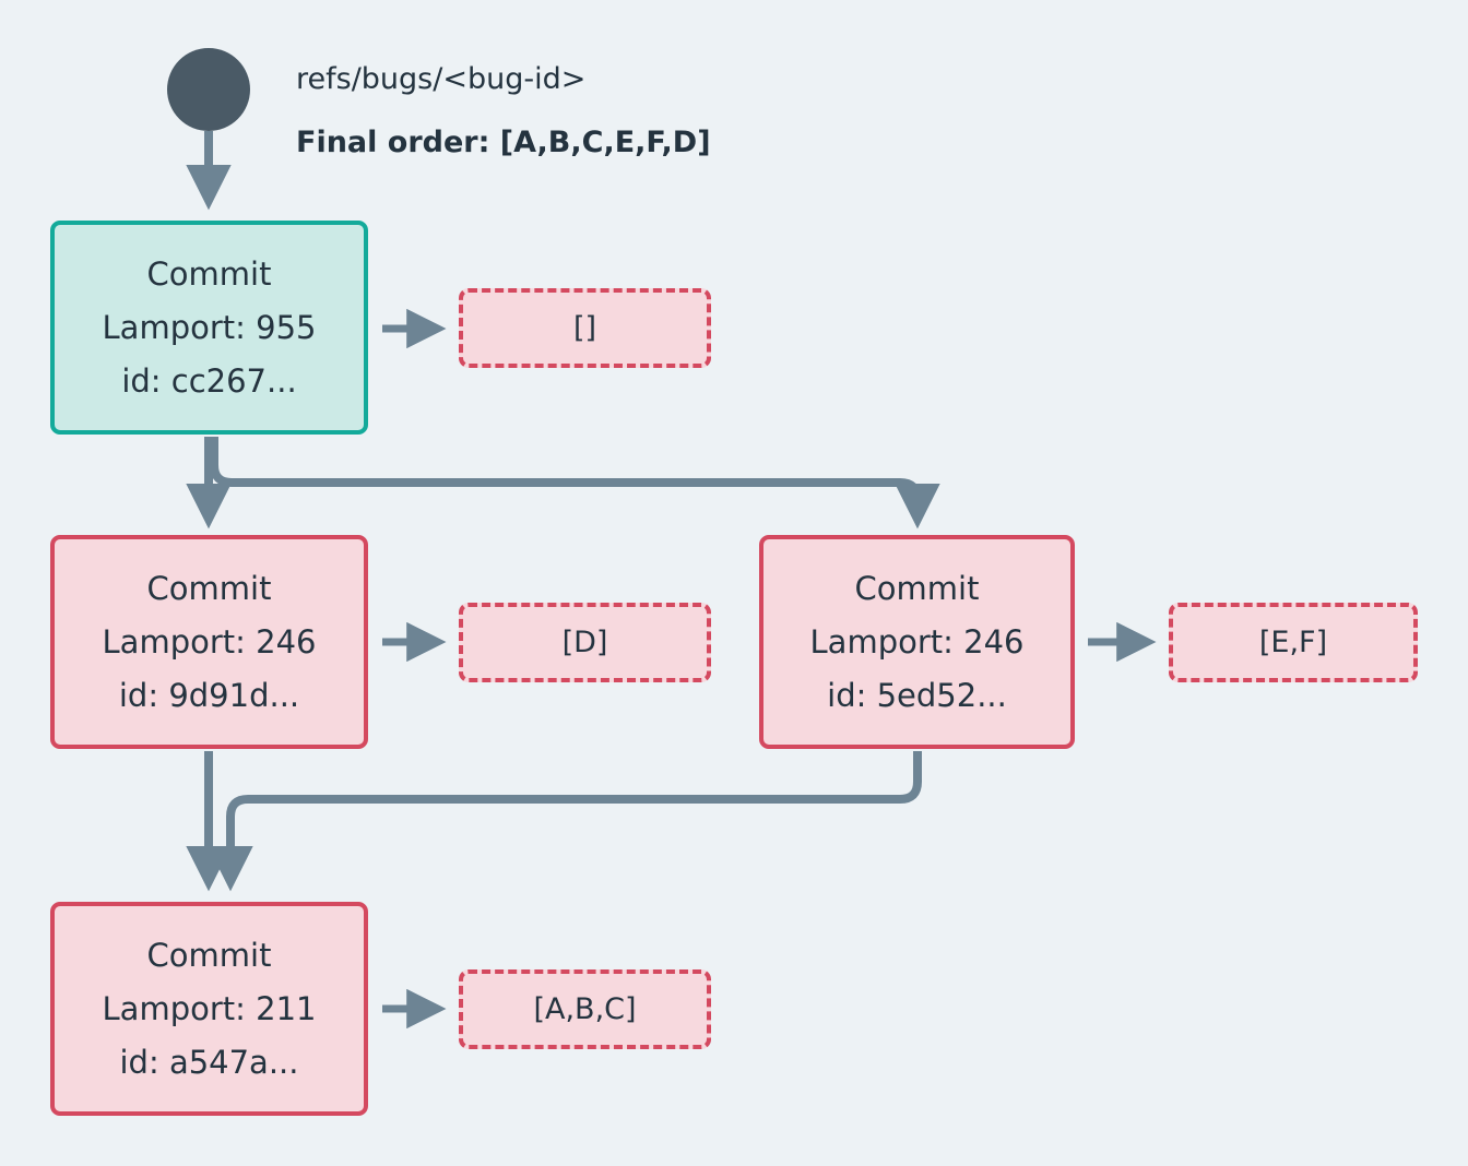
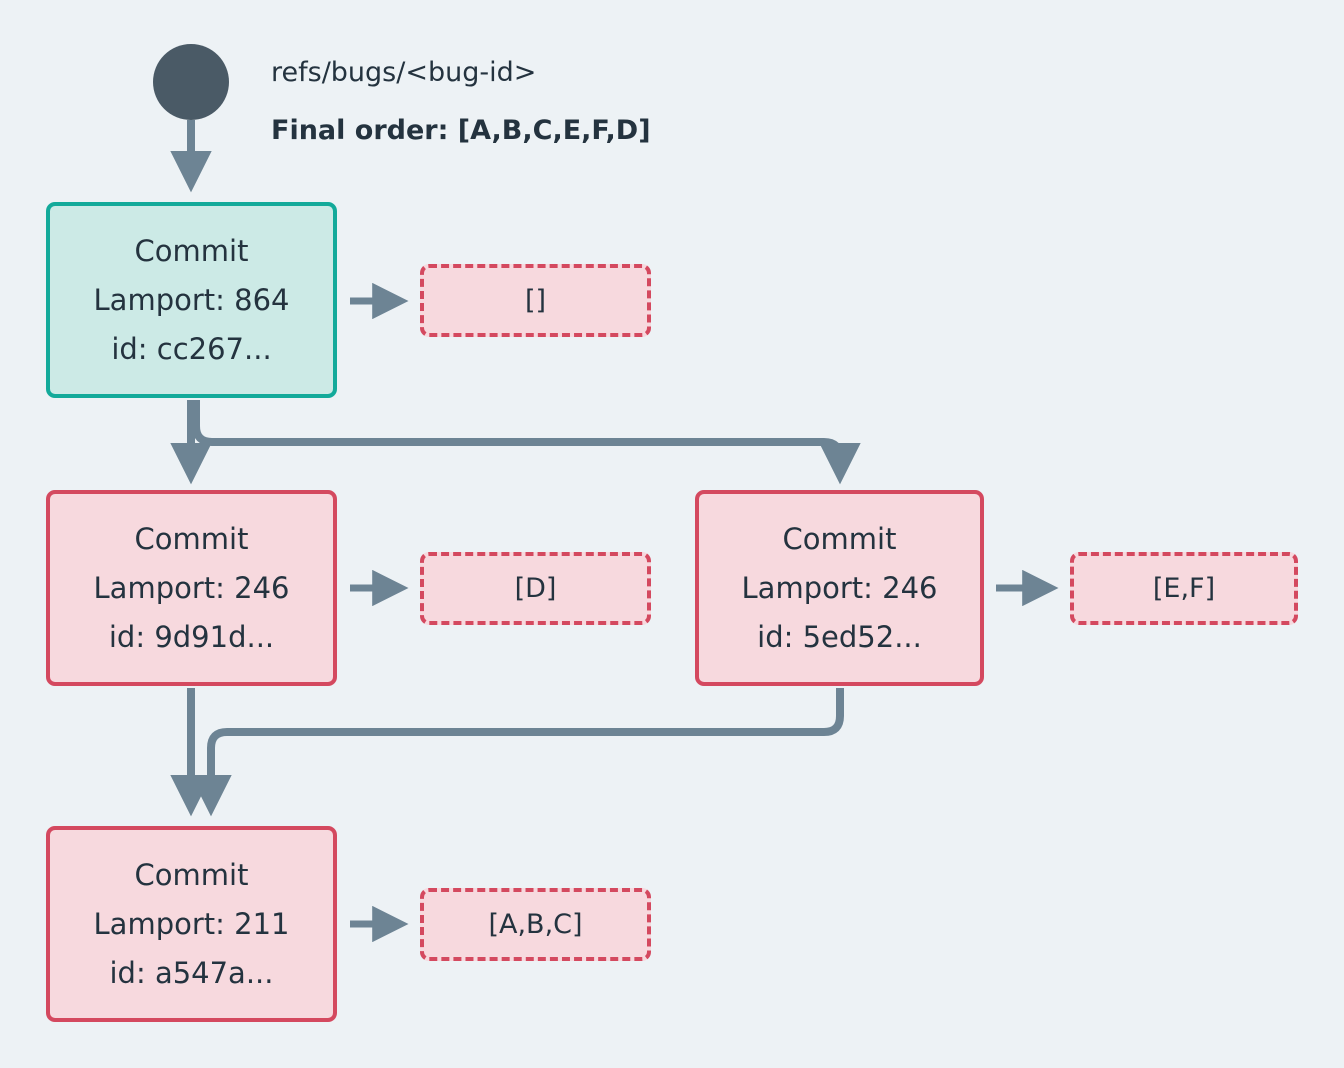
  refs/bugs/<bug-id>
  Final order: [A,B,C,E,F,D]
  Commit
- Lamport: 955
+ Lamport: 864
  id: cc267...
  []
  Commit
  Lamport: 246
  id: 9d91d...
  [D]
  Commit
  Lamport: 246
  id: 5ed52...
  [E,F]
  Commit
  Lamport: 211
  id: a547a...
  [A,B,C]
